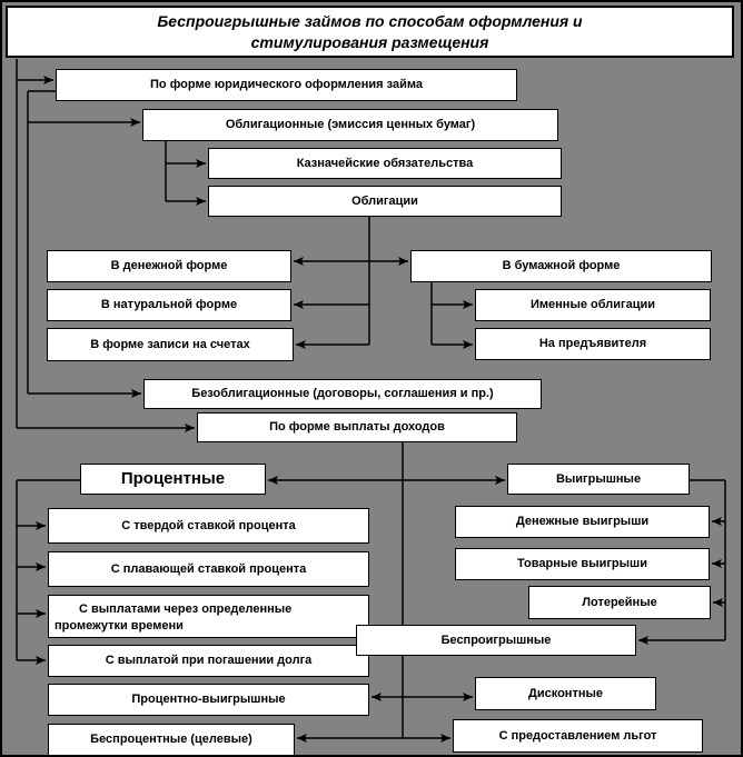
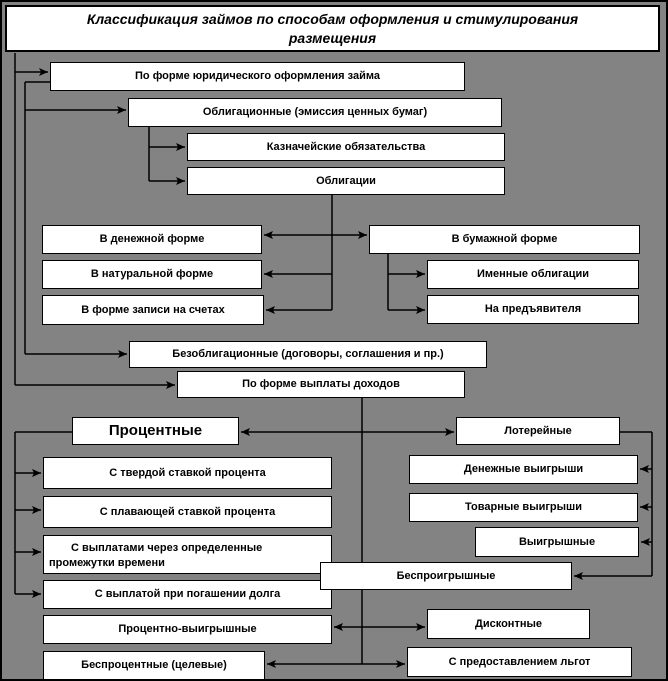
- Беспроигрышные займов по способам оформления и стимулирования размещения
+ Классификация займов по способам оформления и стимулирования размещения
  По форме юридического оформления займа
  Облигационные (эмиссия ценных бумаг)
  Казначейские обязательства
  Облигации
  В денежной форме
  В натуральной форме
  В форме записи на счетах
  В бумажной форме
  Именные облигации
  На предъявителя
  Безоблигационные (договоры, соглашения и пр.)
  По форме выплаты доходов
  Процентные
- Выигрышные
+ Лотерейные
  С твердой ставкой процента
  С плавающей ставкой процента
  С выплатами через определенные
  промежутки времени
  С выплатой при погашении долга
  Процентно-выигрышные
  Беспроцентные (целевые)
  Денежные выигрыши
  Товарные выигрыши
- Лотерейные
+ Выигрышные
  Беспроигрышные
  Дисконтные
  С предоставлением льгот
